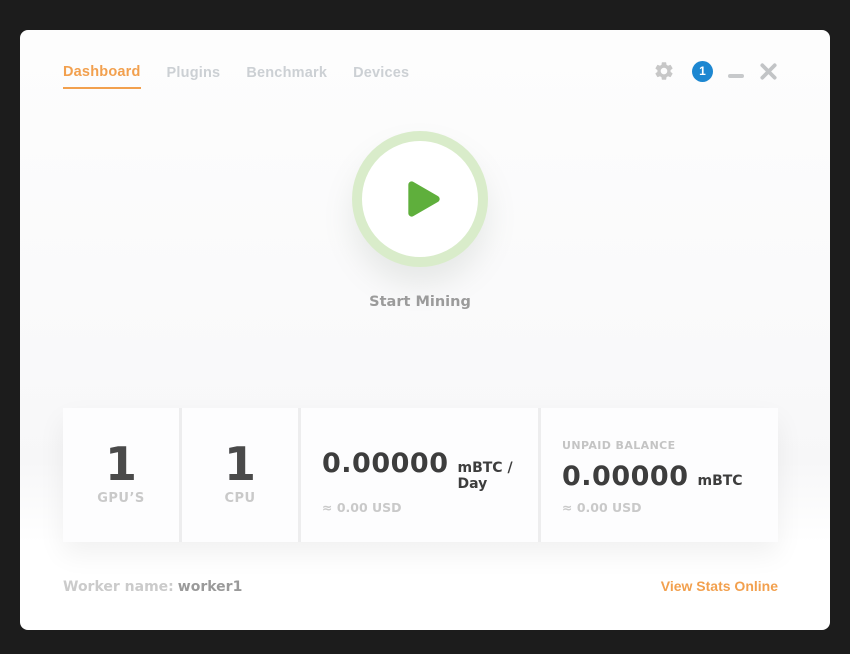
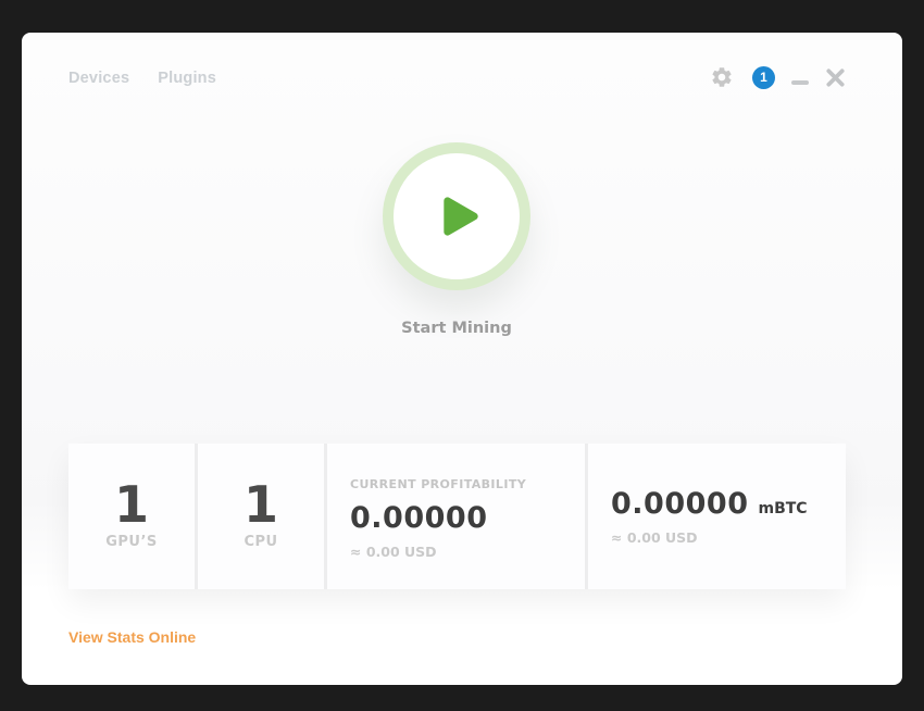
- Dashboard
- Plugins
+ Devices
- Benchmark
- Devices
+ Plugins
  1
  Start Mining
  1
  GPU’S
  1
  CPU
+ CURRENT PROFITABILITY
  0.00000
- mBTC / Day
  ≈ 0.00 USD
- UNPAID BALANCE
  0.00000
  mBTC
  ≈ 0.00 USD
- Worker name: worker1
  View Stats Online
